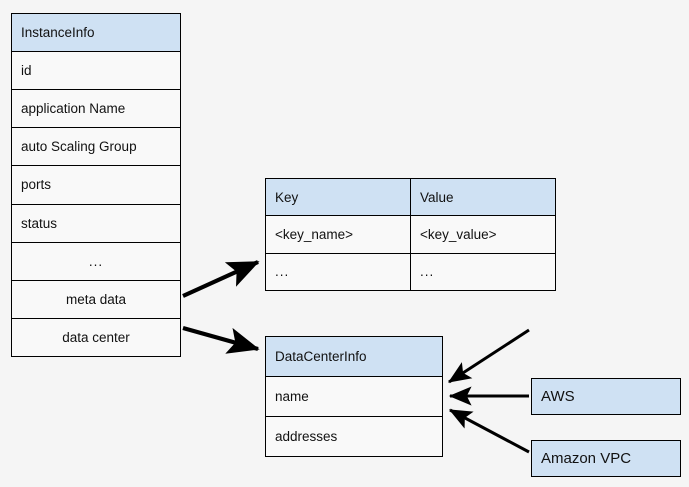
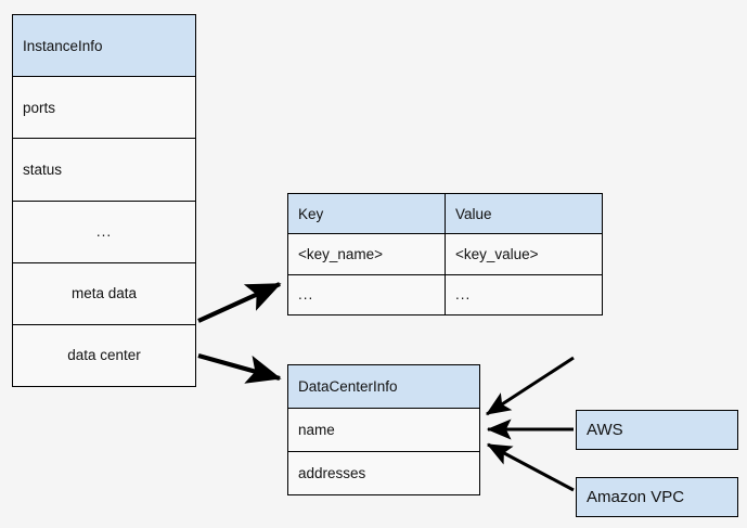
  InstanceInfo
- id
- application Name
- auto Scaling Group
  ports
  status
  ...
  meta data
  data center
  Key
  Value
  <key_name>
  <key_value>
  ...
  ...
  DataCenterInfo
  name
  addresses
  AWS
  Amazon VPC
